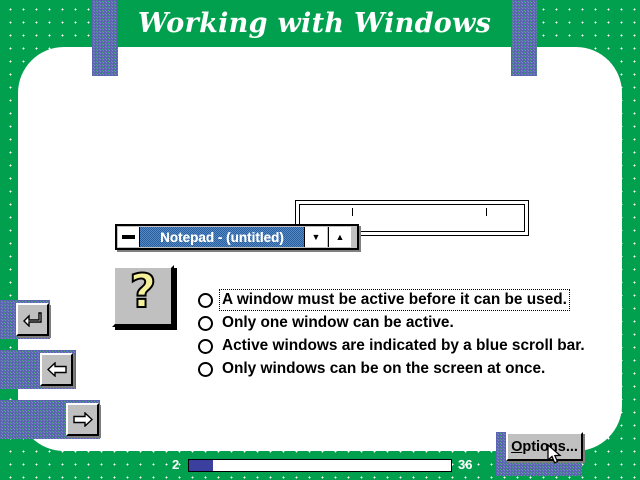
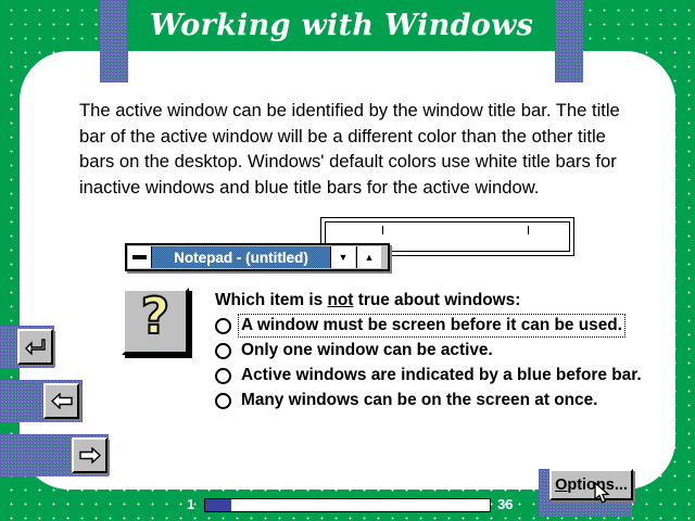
  Working with Windows
+ The active window can be identified by the window title bar. The title bar of the active window will be a different color than the other title bars on the desktop. Windows' default colors use white title bars for inactive windows and blue title bars for the active window.
  Notepad - (untitled)
  ▼
  ▲
  ?
+ Which item is not true about windows:
- A window must be active before it can be used.
+ A window must be screen before it can be used.
  Only one window can be active.
- Active windows are indicated by a blue scroll bar.
+ Active windows are indicated by a blue before bar.
- Only windows can be on the screen at once.
+ Many windows can be on the screen at once.
  O
  ptions...
- 2
+ 1
  36
